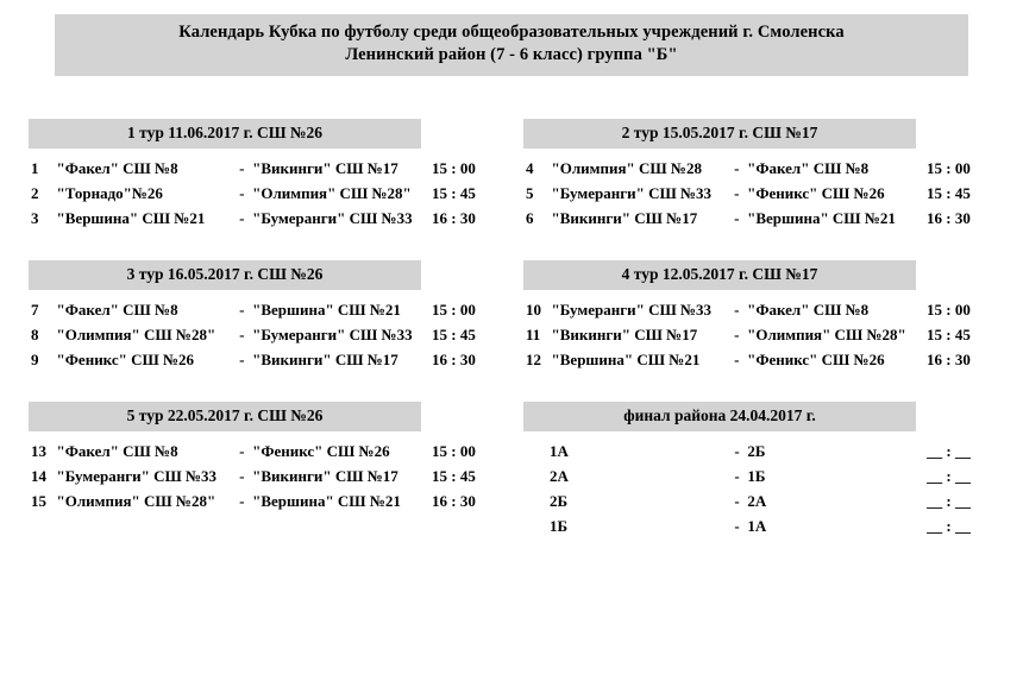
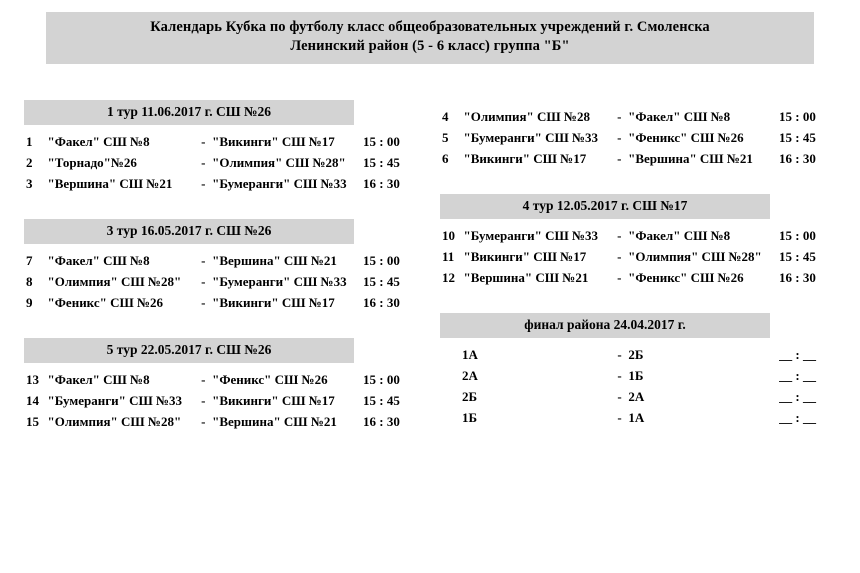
- Календарь Кубка по футболу среди общеобразовательных учреждений г. Смоленска
+ Календарь Кубка по футболу класс общеобразовательных учреждений г. Смоленска
- Ленинский район (7 - 6 класс) группа "Б"
+ Ленинский район (5 - 6 класс) группа "Б"
  1 тур 11.06.2017 г. СШ №26
  1
  "Факел" СШ №8
  -
  "Викинги" СШ №17
  15 : 00
  2
  "Торнадо"№26
  -
  "Олимпия" СШ №28"
  15 : 45
  3
  "Вершина" СШ №21
  -
  "Бумеранги" СШ №33
  16 : 30
  3 тур 16.05.2017 г. СШ №26
  7
  "Факел" СШ №8
  -
  "Вершина" СШ №21
  15 : 00
  8
  "Олимпия" СШ №28"
  -
  "Бумеранги" СШ №33
  15 : 45
  9
  "Феникс" СШ №26
  -
  "Викинги" СШ №17
  16 : 30
  5 тур 22.05.2017 г. СШ №26
  13
  "Факел" СШ №8
  -
  "Феникс" СШ №26
  15 : 00
  14
  "Бумеранги" СШ №33
  -
  "Викинги" СШ №17
  15 : 45
  15
  "Олимпия" СШ №28"
  -
  "Вершина" СШ №21
  16 : 30
- 2 тур 15.05.2017 г. СШ №17
  4
  "Олимпия" СШ №28
  -
  "Факел" СШ №8
  15 : 00
  5
  "Бумеранги" СШ №33
  -
  "Феникс" СШ №26
  15 : 45
  6
  "Викинги" СШ №17
  -
  "Вершина" СШ №21
  16 : 30
  4 тур 12.05.2017 г. СШ №17
  10
  "Бумеранги" СШ №33
  -
  "Факел" СШ №8
  15 : 00
  11
  "Викинги" СШ №17
  -
  "Олимпия" СШ №28"
  15 : 45
  12
  "Вершина" СШ №21
  -
  "Феникс" СШ №26
  16 : 30
  финал района 24.04.2017 г.
  1А
  -
  2Б
  __ : __
  2А
  -
  1Б
  __ : __
  2Б
  -
  2А
  __ : __
  1Б
  -
  1А
  __ : __
